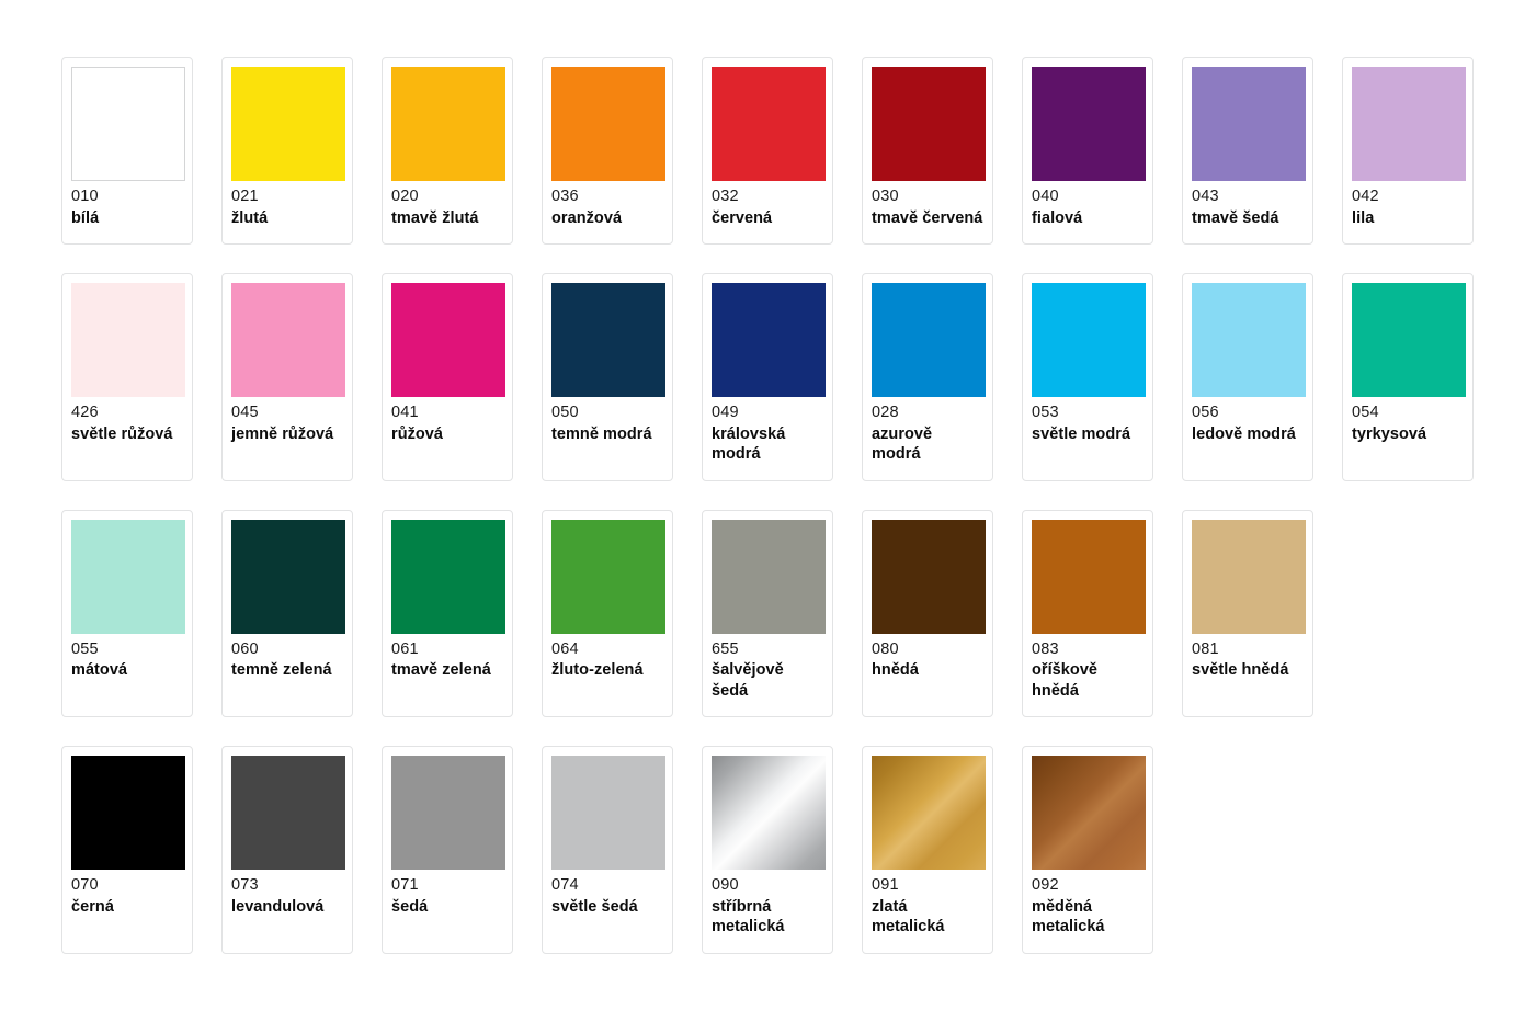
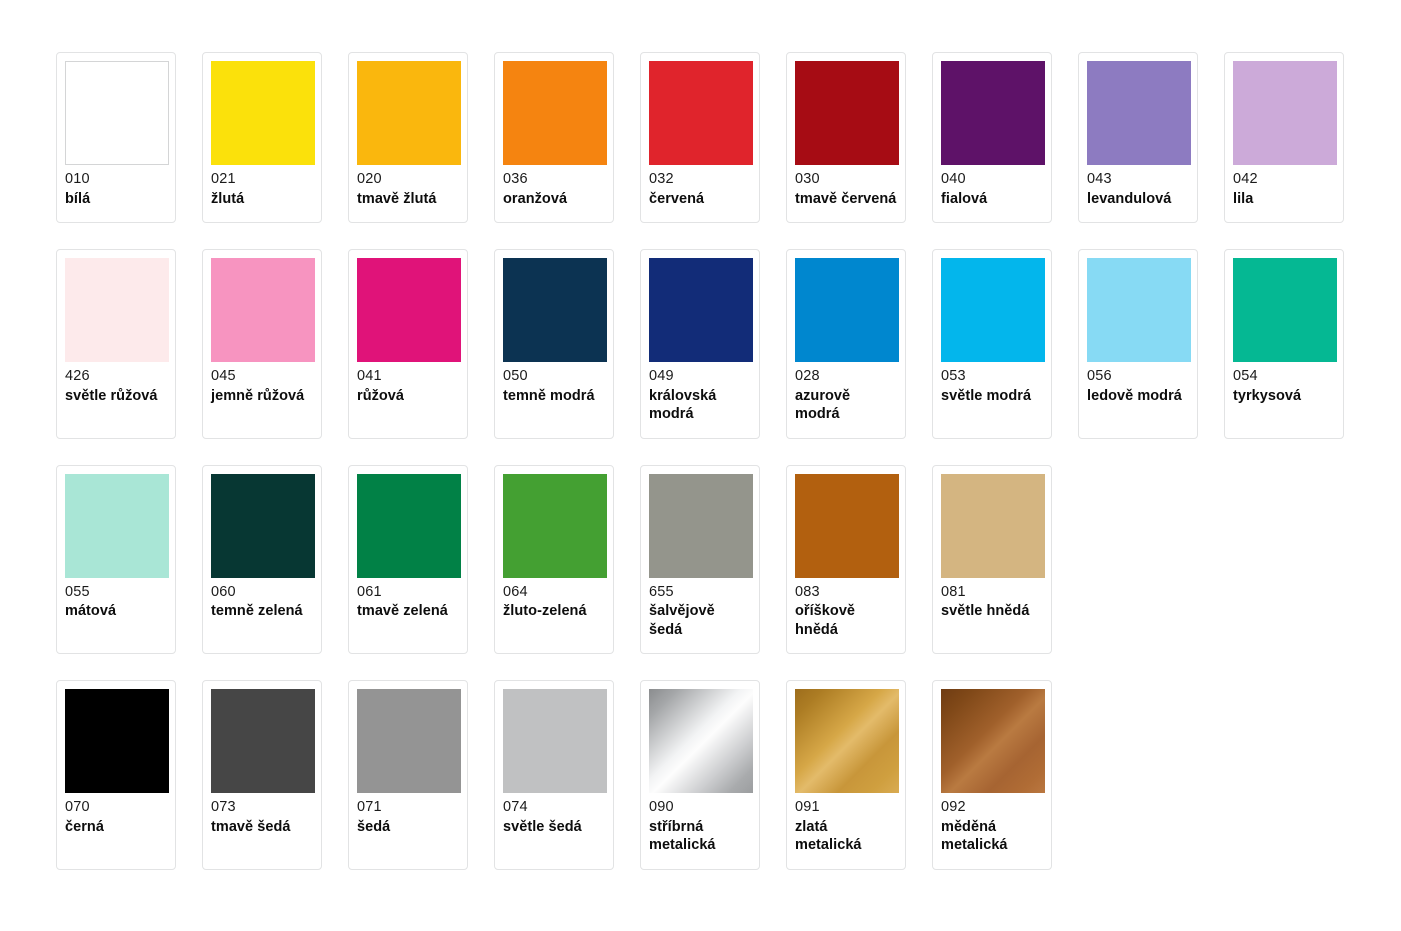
  010
  bílá
  021
  žlutá
  020
  tmavě žlutá
  036
  oranžová
  032
  červená
  030
  tmavě červená
  040
  fialová
  043
- tmavě šedá
+ levandulová
  042
  lila
  426
  světle růžová
  045
  jemně růžová
  041
  růžová
  050
  temně modrá
  049
  královská modrá
  028
  azurově modrá
  053
  světle modrá
  056
  ledově modrá
  054
  tyrkysová
  055
  mátová
  060
  temně zelená
  061
  tmavě zelená
  064
  žluto-zelená
  655
  šalvějově šedá
- 080
- hnědá
  083
  oříškově hnědá
  081
  světle hnědá
  070
  černá
  073
- levandulová
+ tmavě šedá
  071
  šedá
  074
  světle šedá
  090
  stříbrná metalická
  091
  zlatá metalická
  092
  měděná metalická
